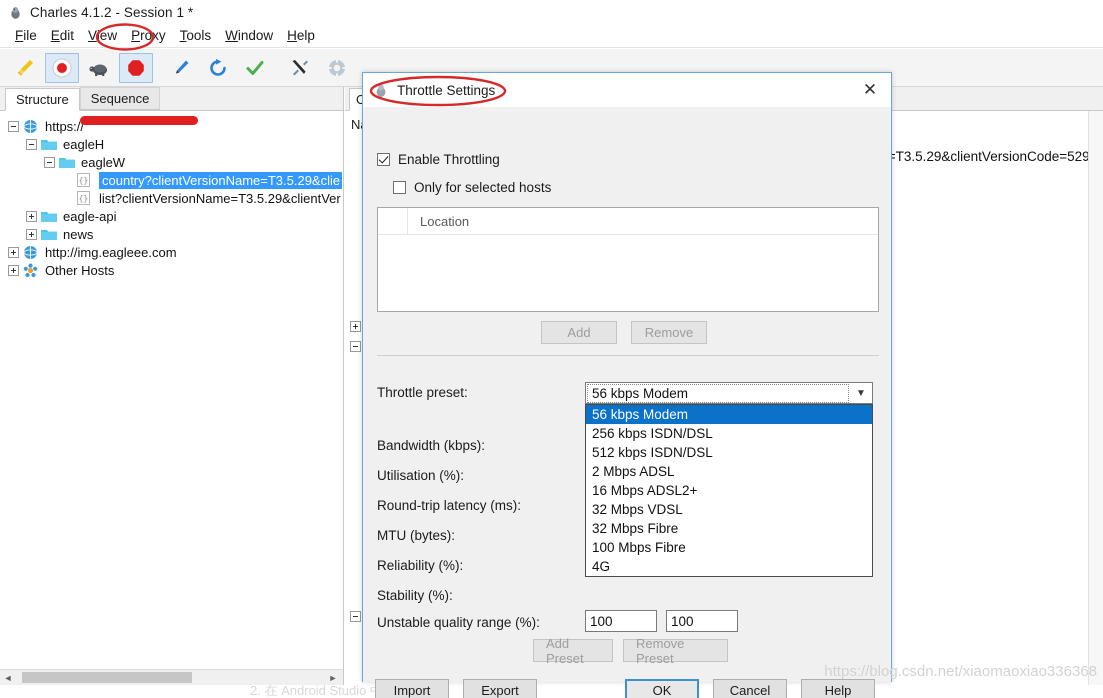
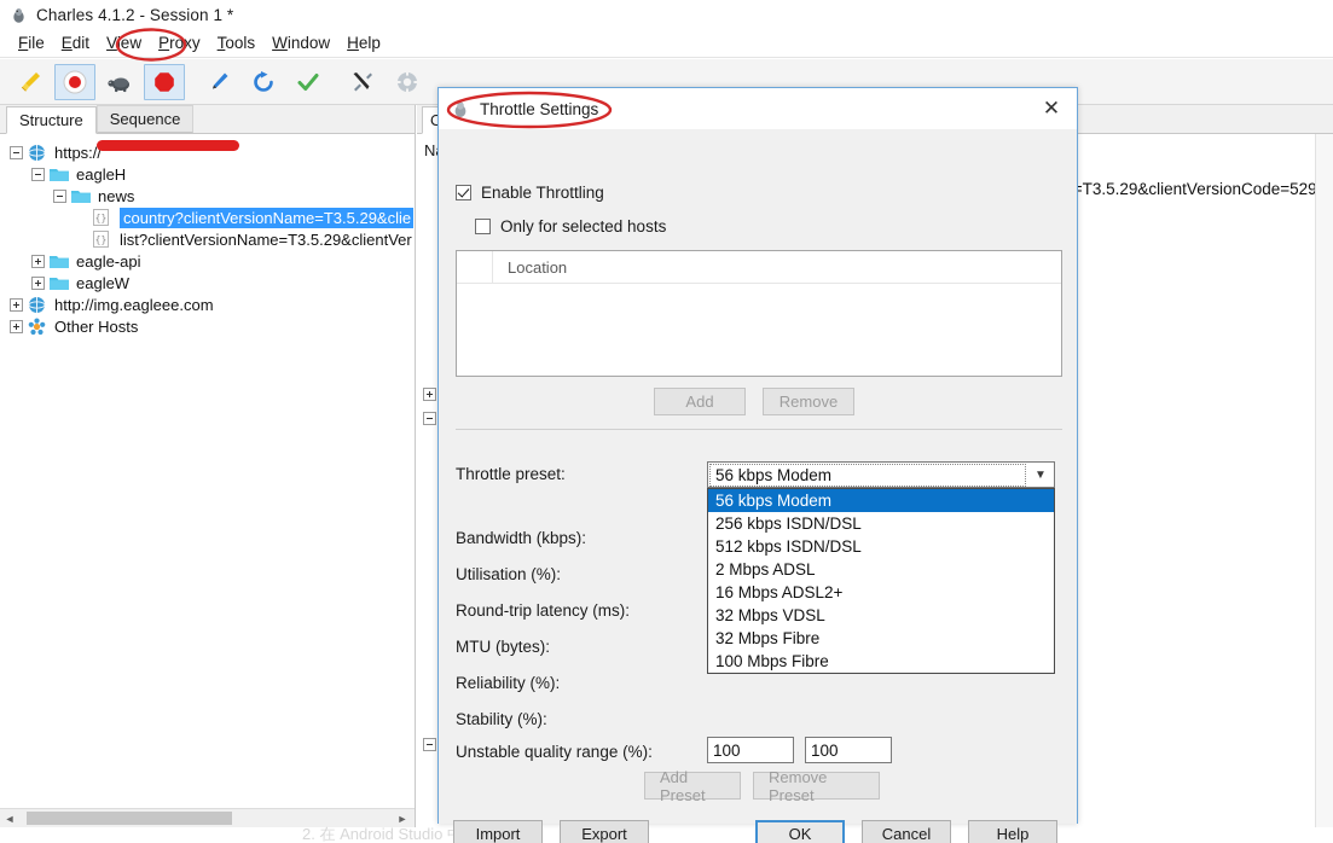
  Charles 4.1.2 - Session 1 *
  File
  Edit
  V ew
  Proxy
  Tools
  Window
  Help
  Structure
  Sequence
  https://
  eagleH
- eagleW
+ news
  {}
  country?clientVersionName=T3.5.29&clie
  {}
  list?clientVersionName=T3.5.29&clientVer
  eagle-api
- news
+ eagleW
  http://img.eagleee.com
  Other Hosts
  ◄
  ►
  T3.5.29&clientVersionCode=529
  Throttle Settings
  ✕
  Enable Throttling
  Only for selected hosts
  Location
  Add
  Remove
  Throttle preset:
  56 kbps Modem
  ▼
  Bandwidth (kbps):
  Utilisation (%):
  Round-trip latency (ms):
  MTU (bytes):
  Reliability (%):
  Stability (%):
  Unstable quality range (%):
  100
  100
  Add Preset
  Remove Preset
  Import
  Export
  OK
  Cancel
  Help
  56 kbps Modem
  256 kbps ISDN/DSL
  512 kbps ISDN/DSL
  2 Mbps ADSL
  16 Mbps ADSL2+
  32 Mbps VDSL
  32 Mbps Fibre
  100 Mbps Fibre
- 4G
- https://blog.csdn.net/xiaomaoxiao336368
